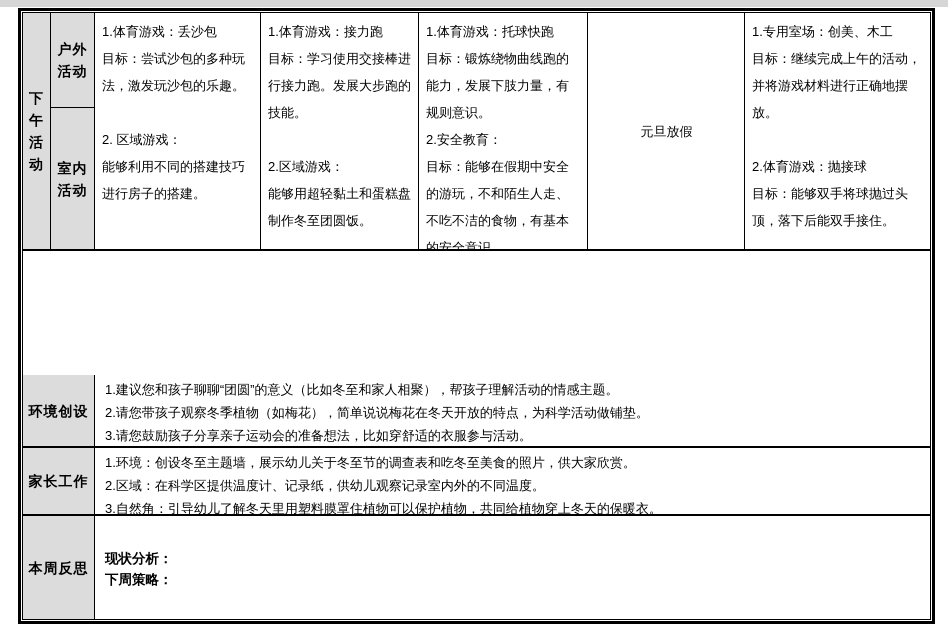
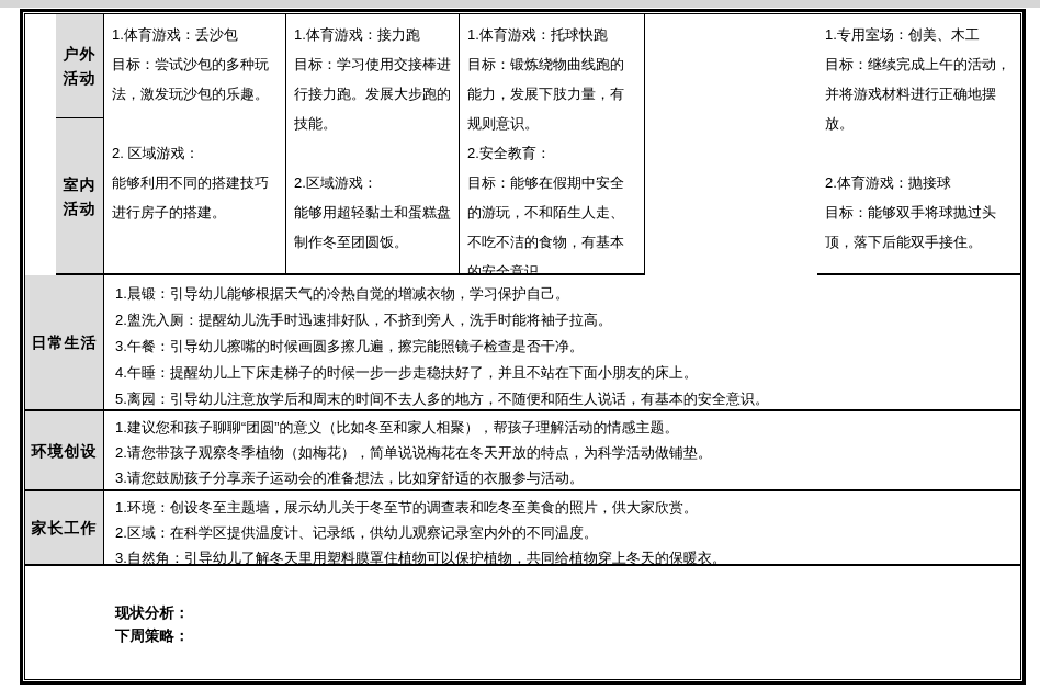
- 下
- 午
- 活
- 动
  户外
  活动
  室内
  活动
  1.体育游戏：丢沙包
  目标：尝试沙包的多种玩法，激发玩沙包的乐趣。
  2. 区域游戏：
  能够利用不同的搭建技巧进行房子的搭建。
  1.体育游戏：接力跑
  目标：学习使用交接棒进行接力跑。发展大步跑的技能。
  2.区域游戏：
  能够用超轻黏土和蛋糕盘制作冬至团圆饭。
  1.体育游戏：托球快跑
  目标：锻炼绕物曲线跑的能力，发展下肢力量，有规则意识。
  2.安全教育：
  目标：能够在假期中安全的游玩，不和陌生人走、不吃不洁的食物，有基本的安全意识。
- 元旦放假
  1.专用室场：创美、木工
  目标：继续完成上午的活动，并将游戏材料进行正确地摆放。
  2.体育游戏：抛接球
  目标：能够双手将球抛过头顶，落下后能双手接住。
+ 日常生活
+ 1.晨锻：引导幼儿能够根据天气的冷热自觉的增减衣物，学习保护自己。
+ 2.盥洗入厕：提醒幼儿洗手时迅速排好队，不挤到旁人，洗手时能将袖子拉高。
+ 3.午餐：引导幼儿擦嘴的时候画圆多擦几遍，擦完能照镜子检查是否干净。
+ 4.午睡：提醒幼儿上下床走梯子的时候一步一步走稳扶好了，并且不站在下面小朋友的床上。
+ 5.离园：引导幼儿注意放学后和周末的时间不去人多的地方，不随便和陌生人说话，有基本的安全意识。
  环境创设
  1.建议您和孩子聊聊“团圆”的意义（比如冬至和家人相聚），帮孩子理解活动的情感主题。
  2.请您带孩子观察冬季植物（如梅花），简单说说梅花在冬天开放的特点，为科学活动做铺垫。
  3.请您鼓励孩子分享亲子运动会的准备想法，比如穿舒适的衣服参与活动。
  家长工作
  1.环境：创设冬至主题墙，展示幼儿关于冬至节的调查表和吃冬至美食的照片，供大家欣赏。
  2.区域：在科学区提供温度计、记录纸，供幼儿观察记录室内外的不同温度。
  3.自然角：引导幼儿了解冬天里用塑料膜罩住植物可以保护植物，共同给植物穿上冬天的保暖衣。
- 本周反思
  现状分析：
  下周策略：
